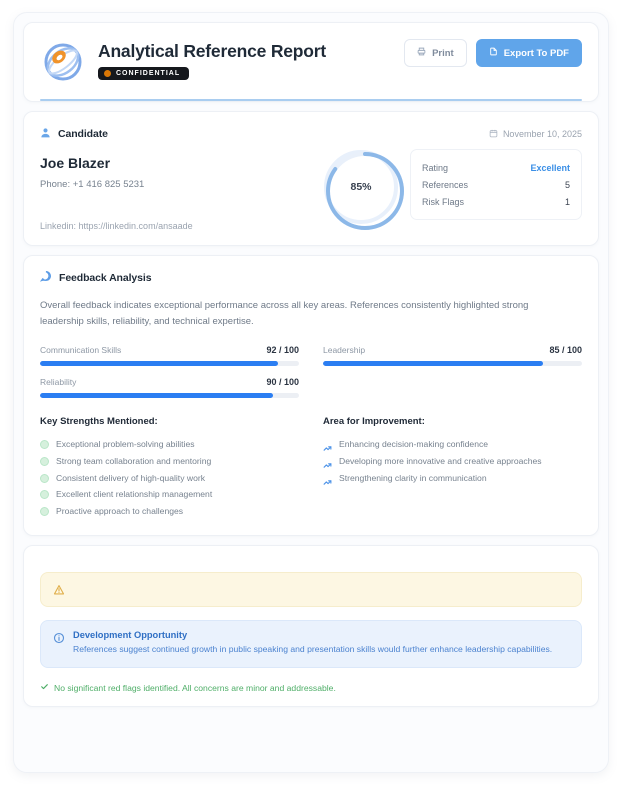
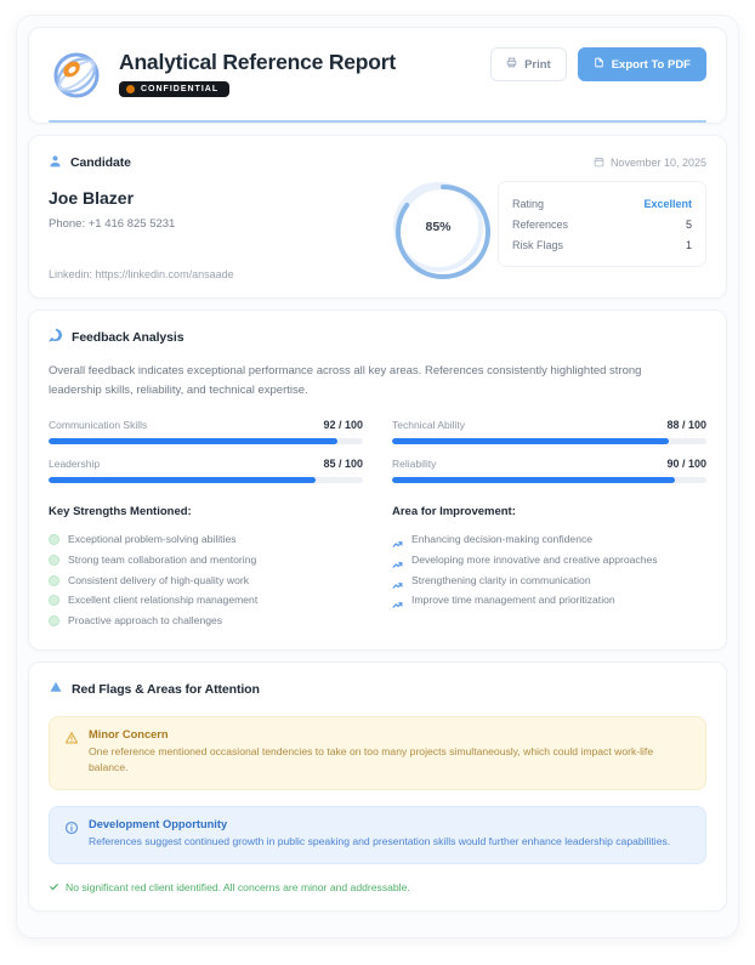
  Analytical Reference Report
  Print
  Export To PDF
  Candidate
  November 10, 2025
  Joe Blazer
  Phone: +1 416 825 5231
  Linkedin: https://linkedin.com/ansaade
  85%
  Rating
  Excellent
  References
  5
  Risk Flags
  1
  Feedback Analysis
  Overall feedback indicates exceptional performance across all key areas. References consistently highlighted strong leadership skills, reliability, and technical expertise.
  Communication Skills
  92 / 100
+ Technical Ability
+ 88 / 100
  Leadership
  85 / 100
  Reliability
  90 / 100
  Key Strengths Mentioned:
  Exceptional problem-solving abilities
  Strong team collaboration and mentoring
  Consistent delivery of high-quality work
  Excellent client relationship management
  Proactive approach to challenges
  Area for Improvement:
  Enhancing decision-making confidence
  Developing more innovative and creative approaches
  Strengthening clarity in communication
+ Improve time management and prioritization
+ Red Flags & Areas for Attention
+ Minor Concern
+ One reference mentioned occasional tendencies to take on too many projects simultaneously, which could impact work-life balance.
  Development Opportunity
  References suggest continued growth in public speaking and presentation skills would further enhance leadership capabilities.
- No significant red flags identified. All concerns are minor and addressable.
+ No significant red client identified. All concerns are minor and addressable.
